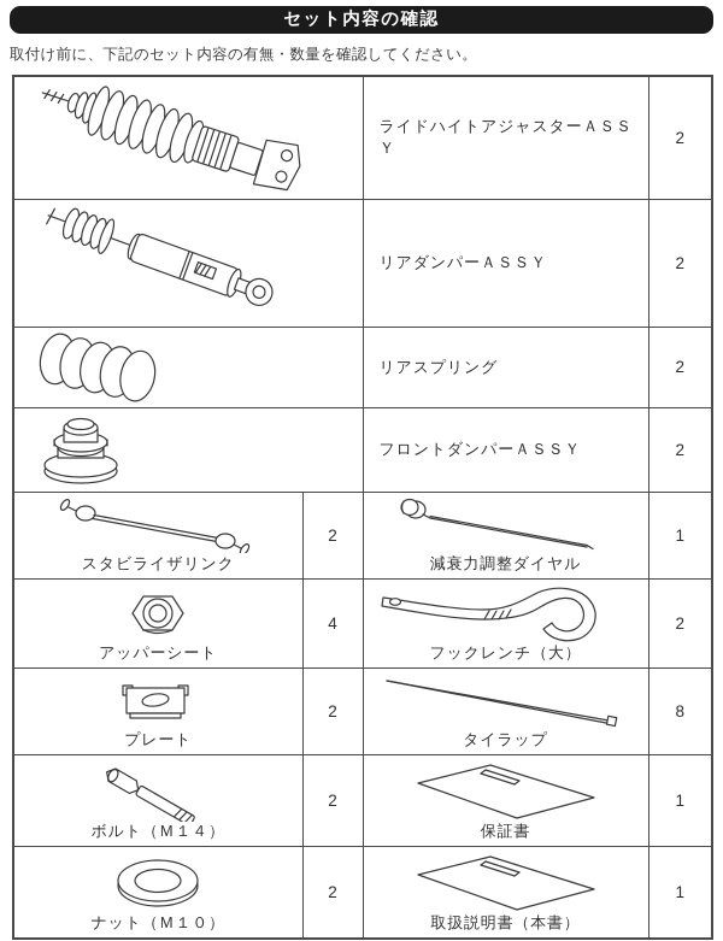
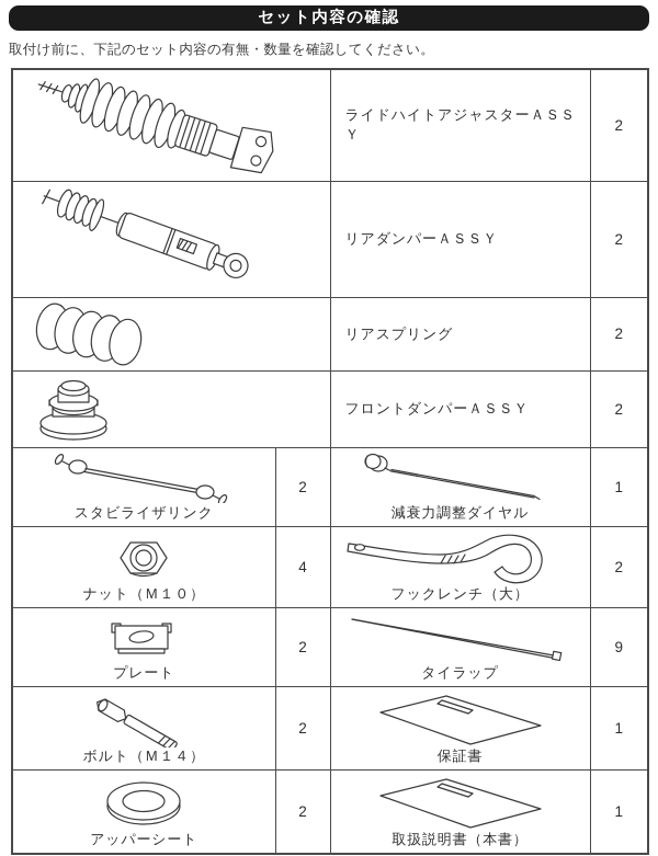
  セット内容の確認
  取付け前に、下記のセット内容の有無・数量を確認してください。
  	ライドハイトアジャスターＡＳＳＹ	2
  	リアダンパーＡＳＳＹ	2
  	リアスプリング	2
  	フロントダンパーＡＳＳＹ	2
  スタビライザリンク	2	減衰力調整ダイヤル	1
- アッパーシート	4	フックレンチ（大）	2
+ ナット（Ｍ１０）	4	フックレンチ（大）	2
- プレート	2	タイラップ	8
+ プレート	2	タイラップ	9
  ボルト（Ｍ１４）	2	保証書	1
- ナット（Ｍ１０）	2	取扱説明書（本書）	1
+ アッパーシート	2	取扱説明書（本書）	1
